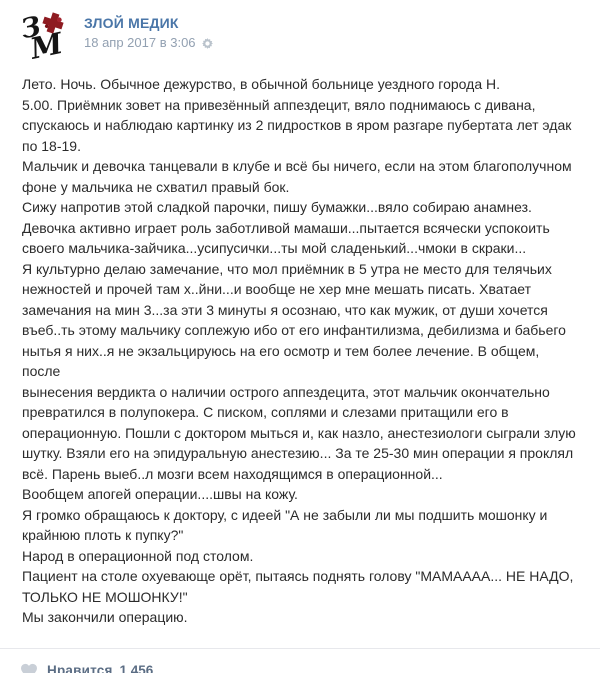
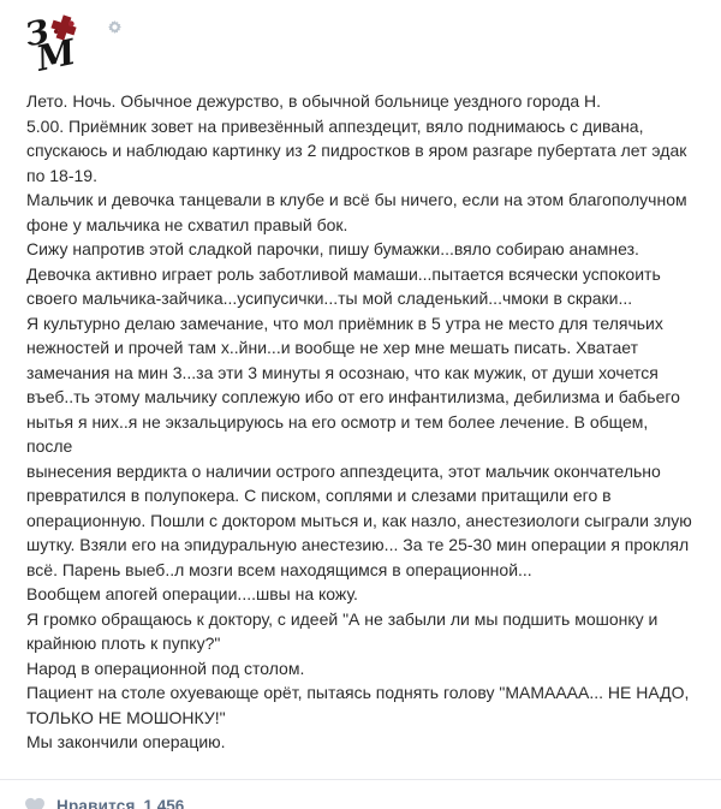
- ЗЛОЙ МЕДИК
- 18 апр 2017 в 3:06
  Лето. Ночь. Обычное дежурство, в обычной больнице уездного города Н.
  5.00. Приёмник зовет на привезённый аппездецит, вяло поднимаюсь с дивана,
  спускаюсь и наблюдаю картинку из 2 пидростков в яром разгаре пубертата лет эдак
  по 18-19.
  Мальчик и девочка танцевали в клубе и всё бы ничего, если на этом благополучном
  фоне у мальчика не схватил правый бок.
  Сижу напротив этой сладкой парочки, пишу бумажки...вяло собираю анамнез.
  Девочка активно играет роль заботливой мамаши...пытается всячески успокоить
  своего мальчика-зайчика...усипусички...ты мой сладенький...чмоки в скраки...
  Я культурно делаю замечание, что мол приёмник в 5 утра не место для телячьих
  нежностей и прочей там х..йни...и вообще не хер мне мешать писать. Хватает
  замечания на мин 3...за эти 3 минуты я осознаю, что как мужик, от души хочется
  въеб..ть этому мальчику соплежую ибо от его инфантилизма, дебилизма и бабьего
  нытья я них..я не экзальцируюсь на его осмотр и тем более лечение. В общем, после
  вынесения вердикта о наличии острого аппездецита, этот мальчик окончательно
  превратился в полупокера. С писком, соплями и слезами притащили его в
  операционную. Пошли с доктором мыться и, как назло, анестезиологи сыграли злую
  шутку. Взяли его на эпидуральную анестезию... За те 25-30 мин операции я проклял
  всё. Парень выеб..л мозги всем находящимся в операционной...
  Вообщем апогей операции....швы на кожу.
  Я громко обращаюсь к доктору, с идеей "А не забыли ли мы подшить мошонку и
  крайнюю плоть к пупку?"
  Народ в операционной под столом.
  Пациент на столе охуевающе орёт, пытаясь поднять голову "МАМАААА... НЕ НАДО,
  ТОЛЬКО НЕ МОШОНКУ!"
  Мы закончили операцию.
  Нравится
  1 456
